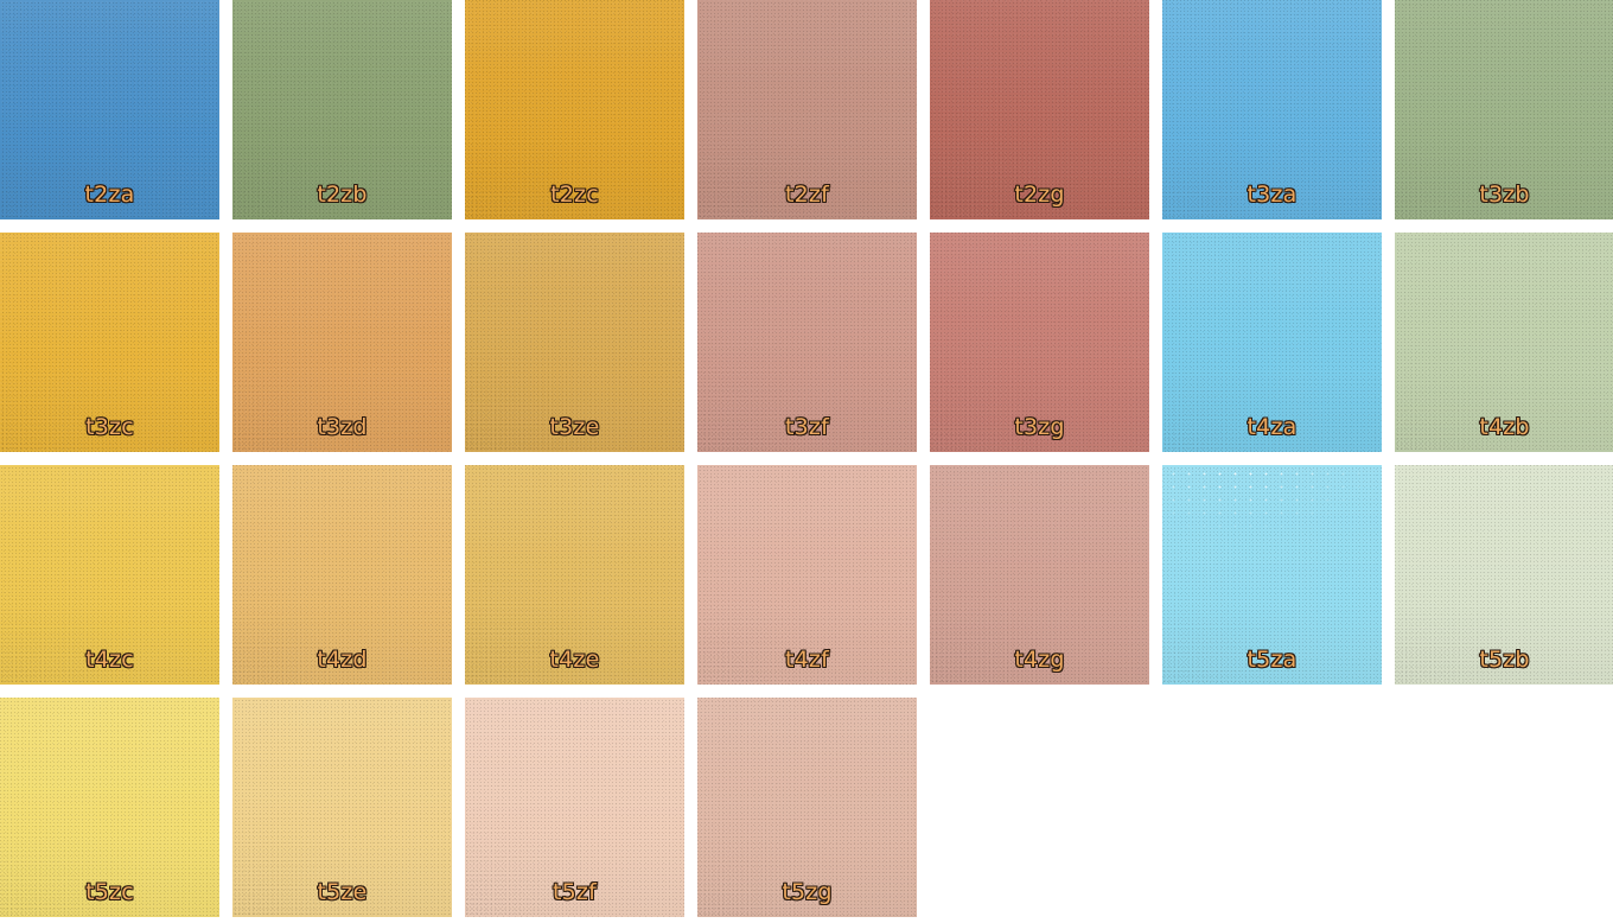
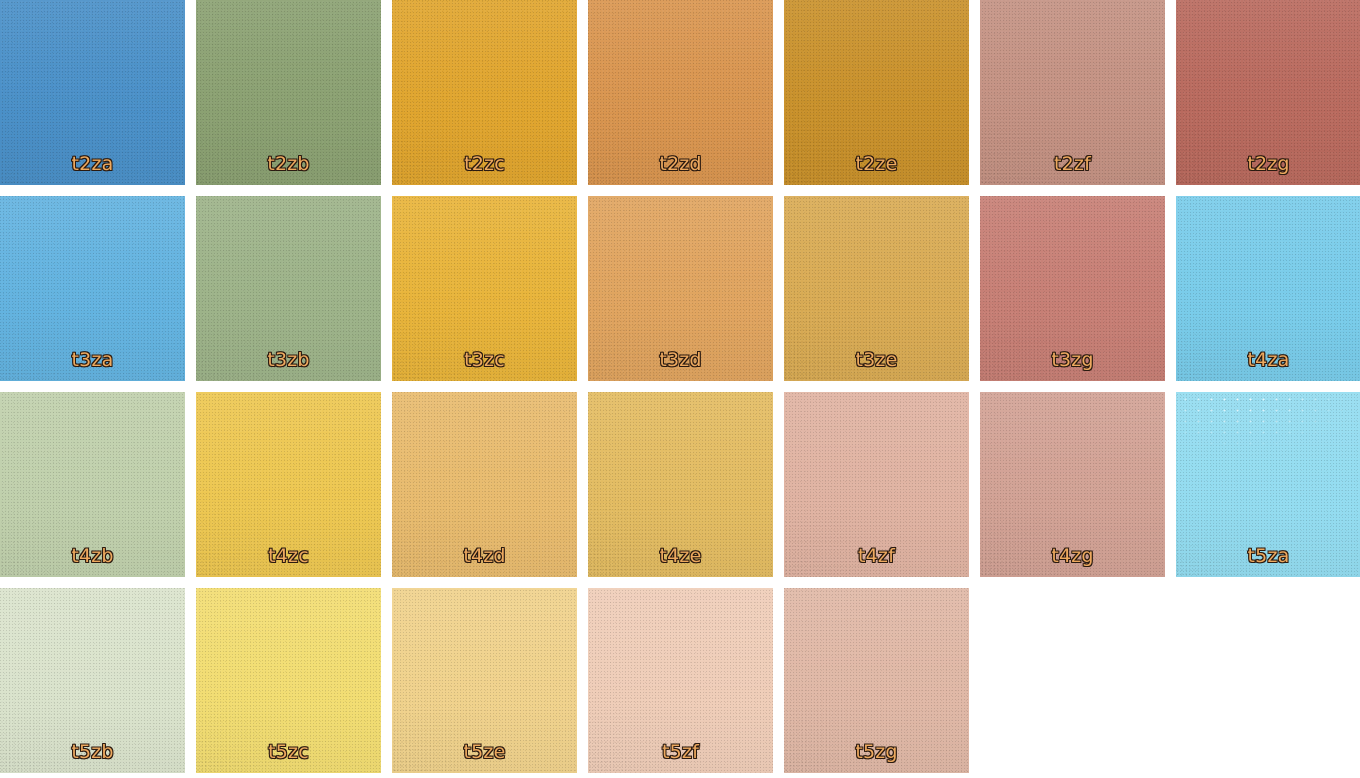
  t2za
  t2zb
  t2zc
+ t2zd
+ t2ze
  t2zf
  t2zg
  t3za
  t3zb
  t3zc
  t3zd
  t3ze
- t3zf
  t3zg
  t4za
  t4zb
  t4zc
  t4zd
  t4ze
  t4zf
  t4zg
  t5za
  t5zb
  t5zc
  t5ze
  t5zf
  t5zg
